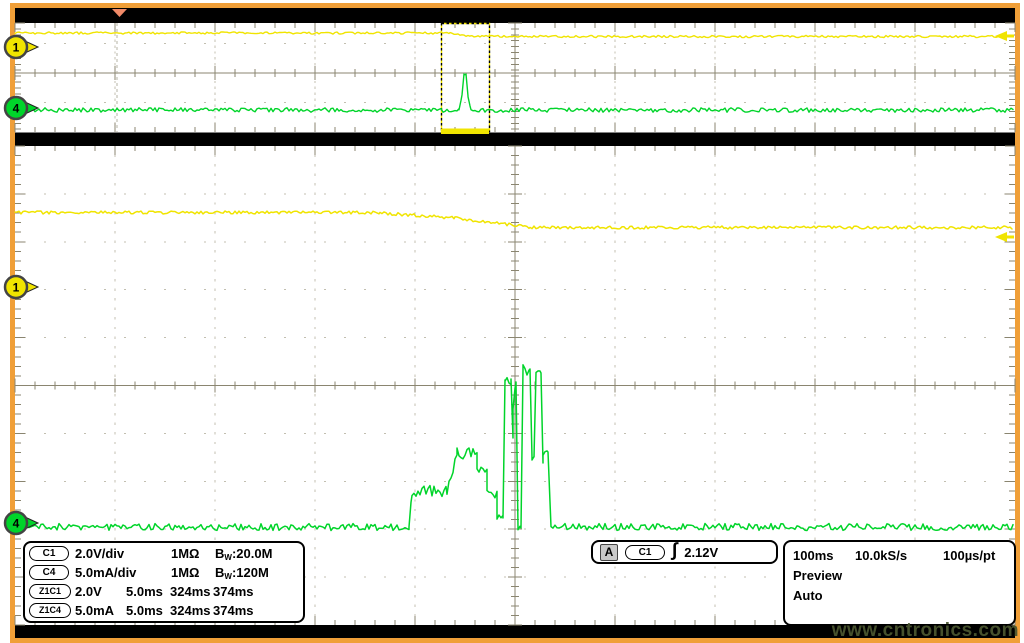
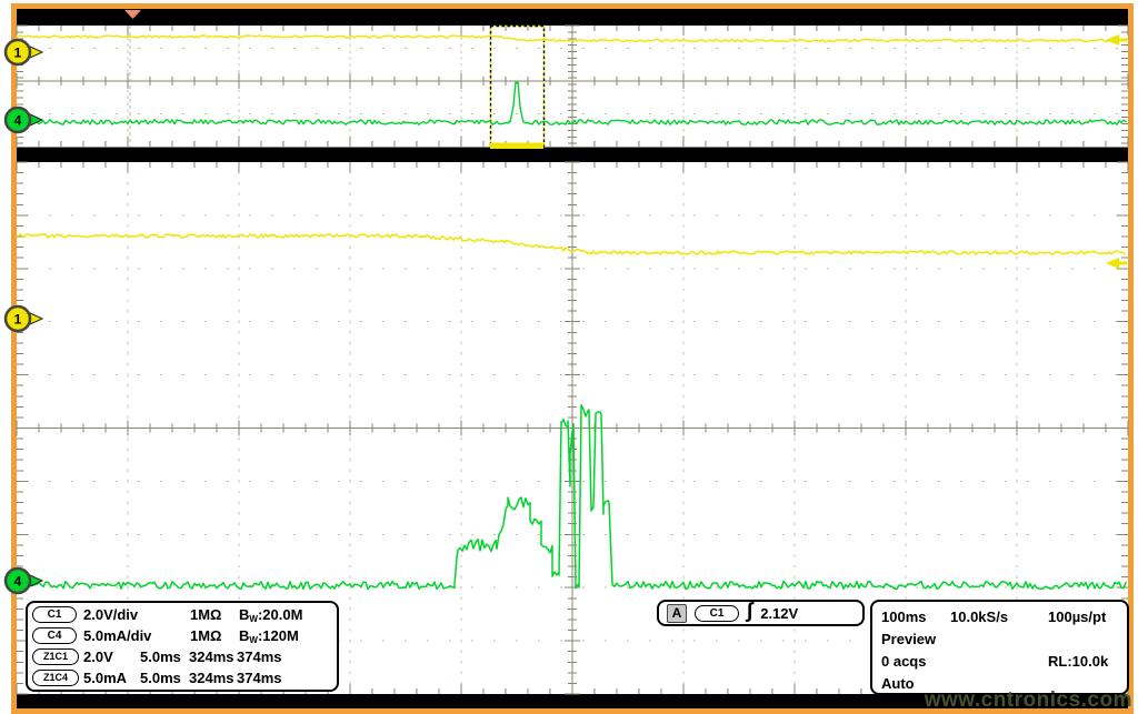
  1
  4
  1
  4
  C1
  2.0V/div
  1MΩ
  BW:20.0M
  C4
  5.0mA/div
  1MΩ
  BW:120M
  Z1C1
  2.0V
  5.0ms
  324ms
  374ms
  Z1C4
  5.0mA
  5.0ms
  324ms
  374ms
  A
  C1
  ∫
  2.12V
  100ms
  10.0kS/s
  100µs/pt
  Preview
+ 0 acqs
+ RL:10.0k
  Auto
  www.cntronics.com
